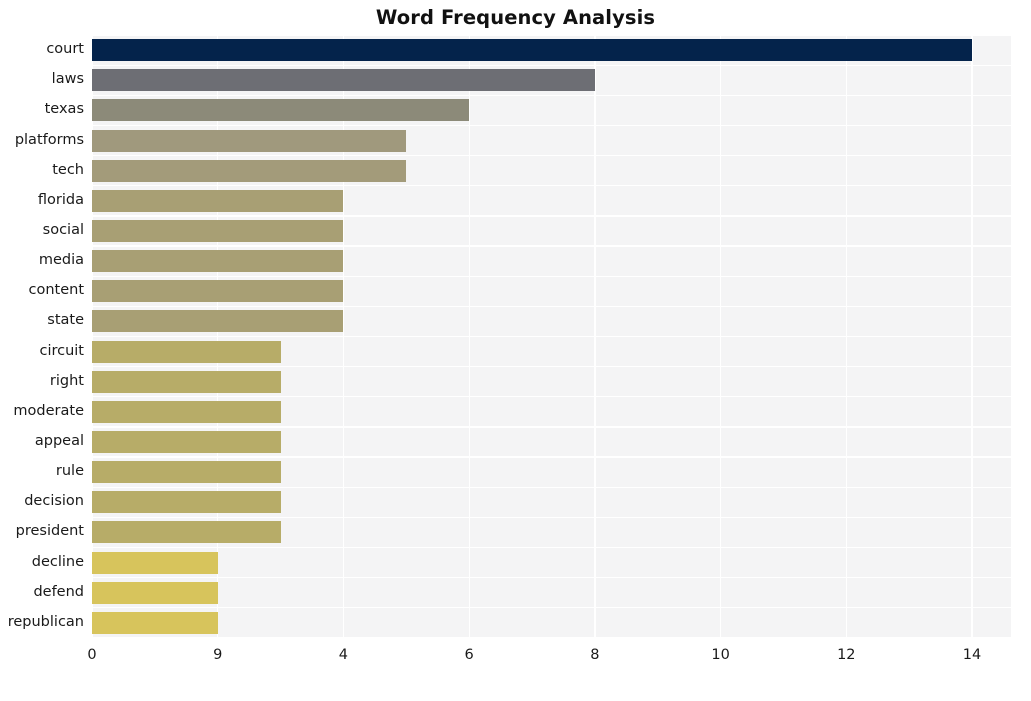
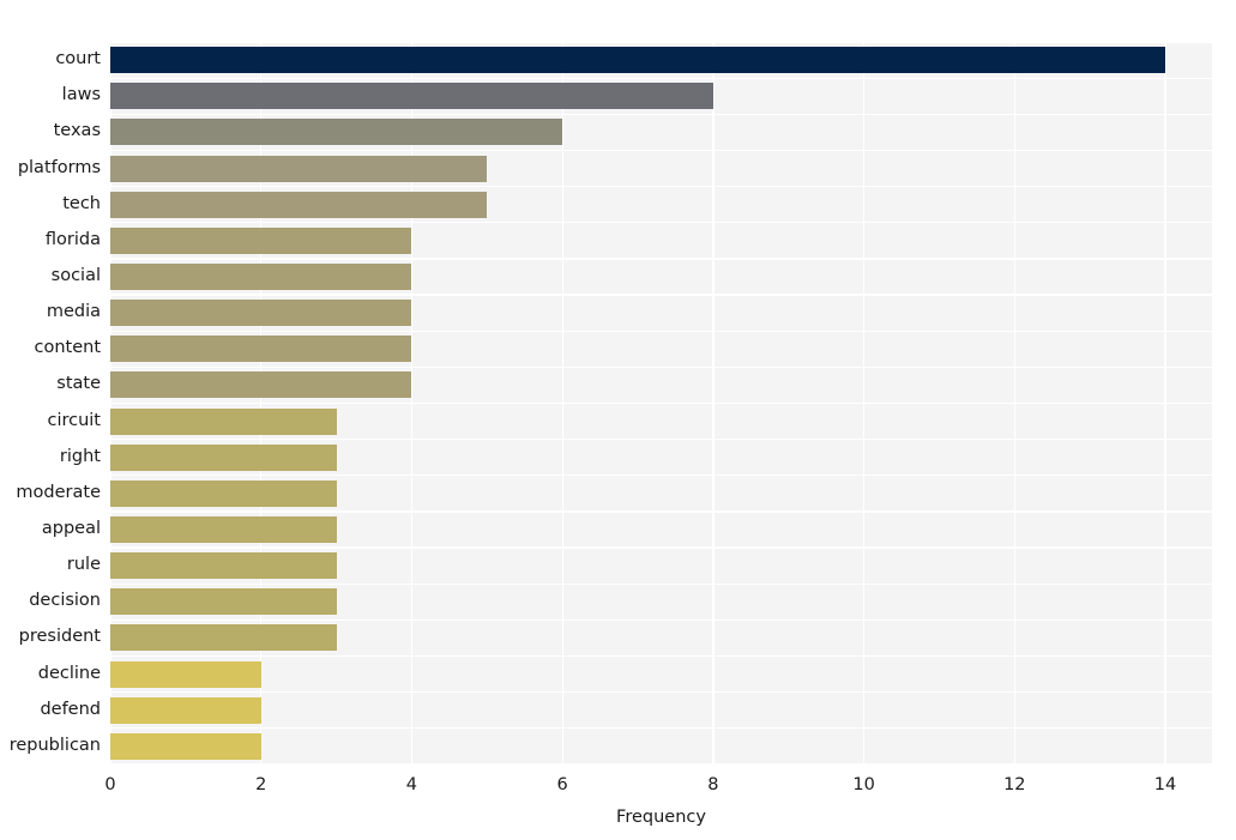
- Word Frequency Analysis
  court
  laws
  texas
  platforms
  tech
  florida
  social
  media
  content
  state
  circuit
  right
  moderate
  appeal
  rule
  decision
  president
  decline
  defend
  republican
  0
- 9
+ 2
  4
  6
  8
  10
  12
  14
+ Frequency
